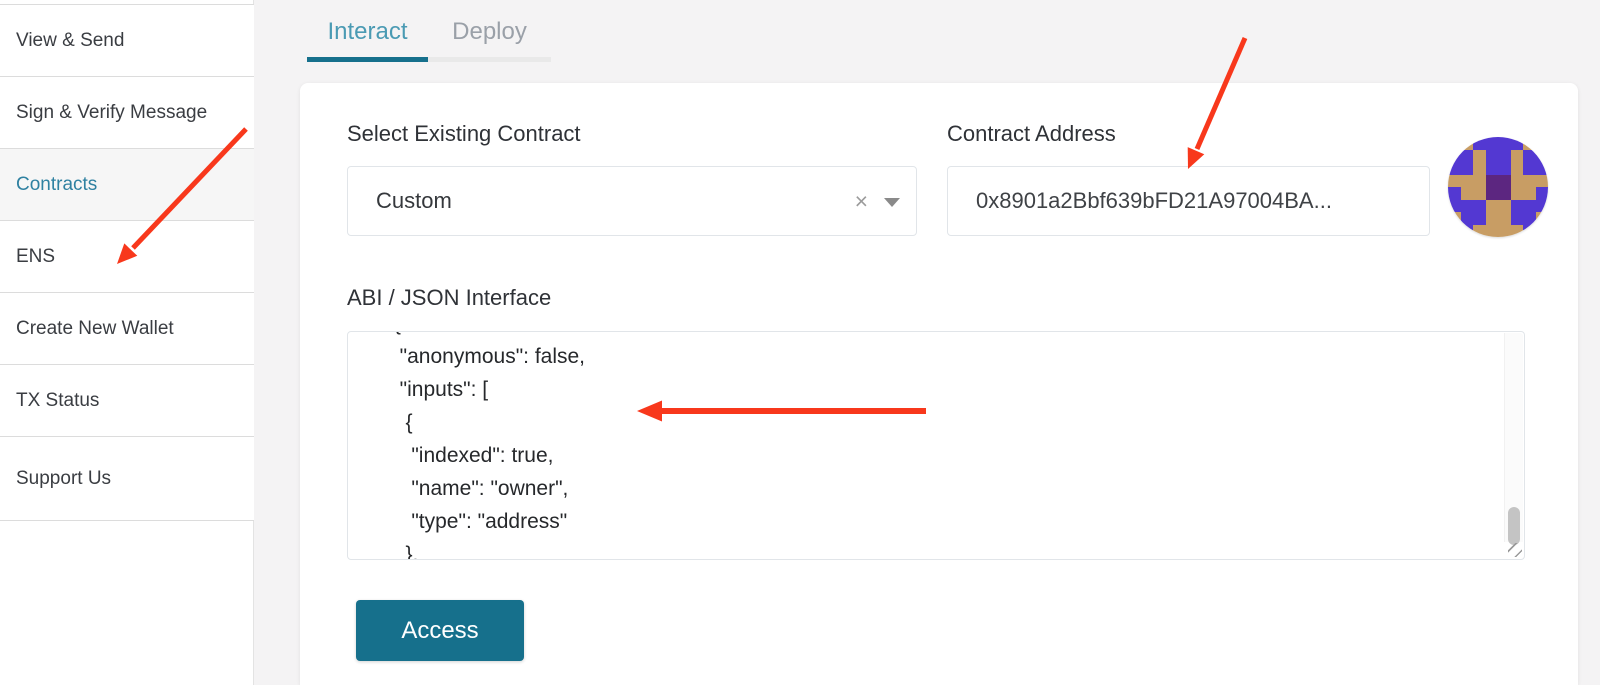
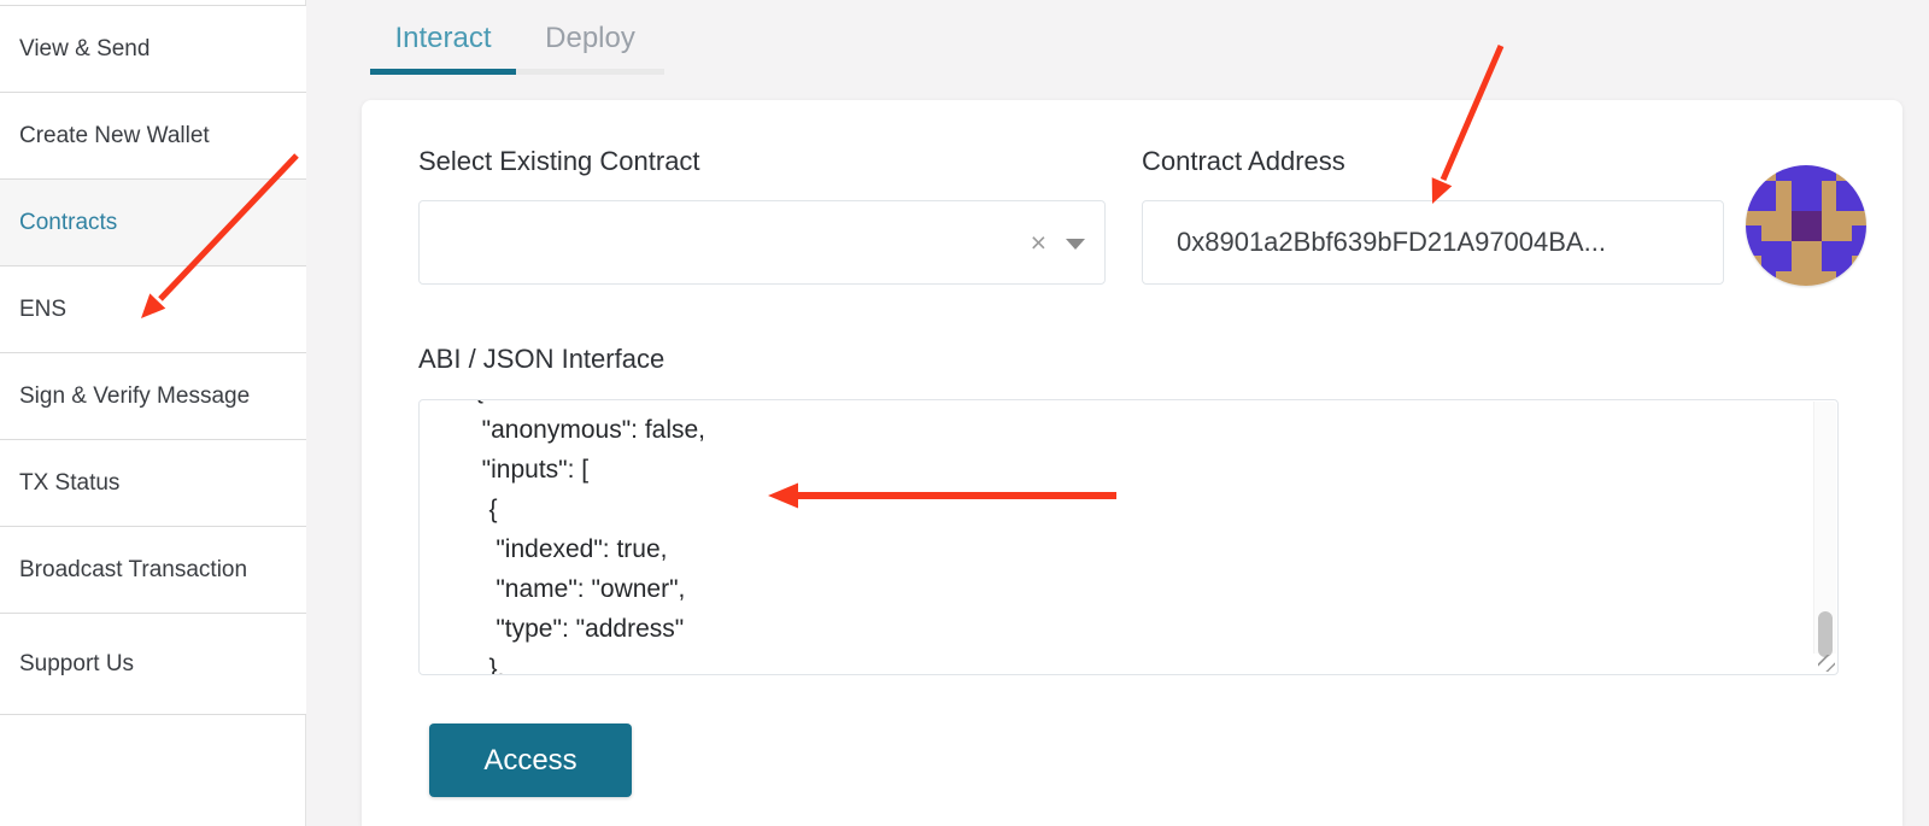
  View & Send
- Sign & Verify Message
+ Create New Wallet
  Contracts
  ENS
- Create New Wallet
+ Sign & Verify Message
  TX Status
+ Broadcast Transaction
  Support Us
  Interact
  Deploy
  Select Existing Contract
  Contract Address
- Custom
  ×
  0x8901a2Bbf639bFD21A97004BA...
  ABI / JSON Interface
  "anonymous": false,
  "inputs": [
  {
  "indexed": true,
  "name": "owner",
  "type": "address"
  },
  Access
